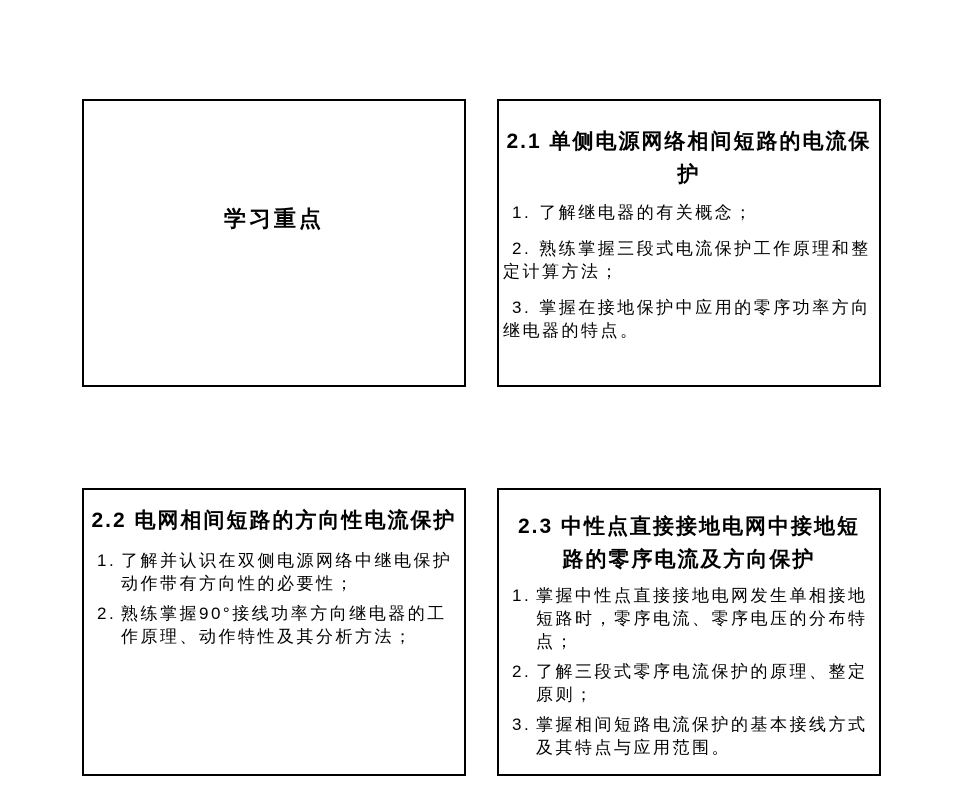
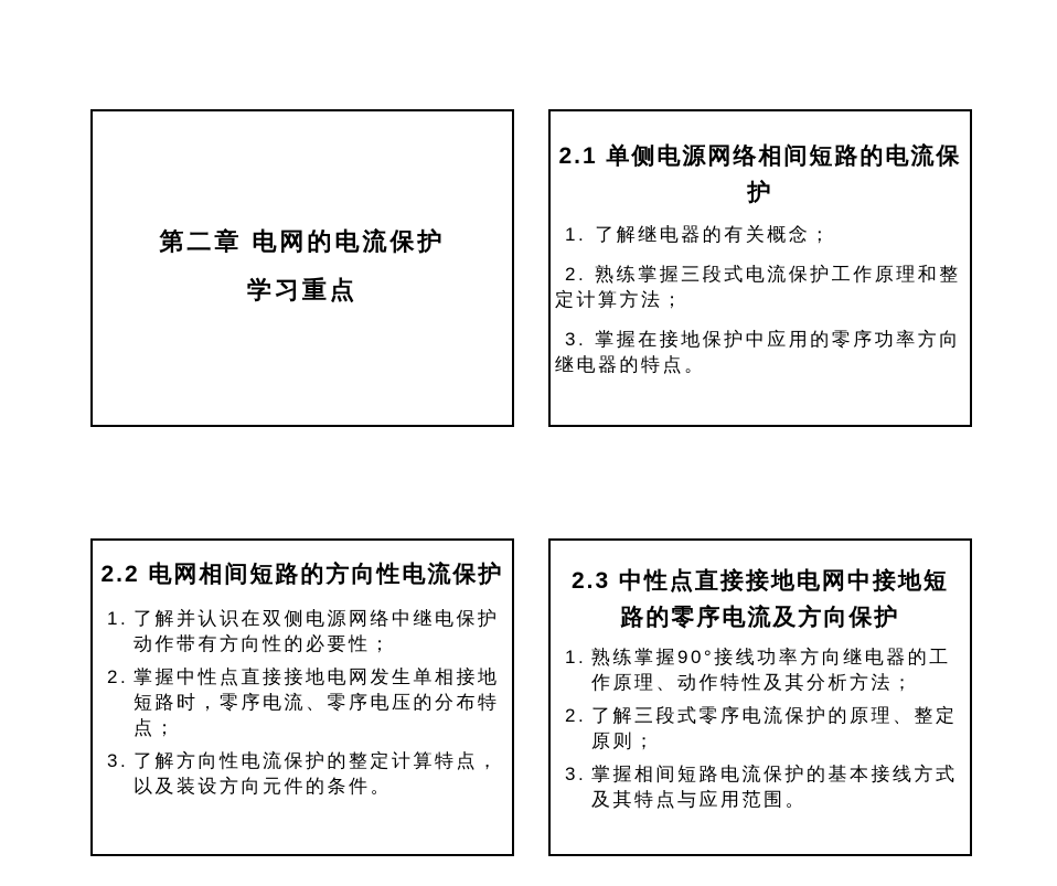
+ 第二章 电网的电流保护
  学习重点
  2.1 单侧电源网络相间短路的电流保护
  1. 了解继电器的有关概念；
  2. 熟练掌握三段式电流保护工作原理和整定计算方法；
  3. 掌握在接地保护中应用的零序功率方向继电器的特点。
  2.2 电网相间短路的方向性电流保护
  1. 了解并认识在双侧电源网络中继电保护动作带有方向性的必要性；
- 2. 熟练掌握90°接线功率方向继电器的工作原理、动作特性及其分析方法；
+ 2. 掌握中性点直接接地电网发生单相接地短路时，零序电流、零序电压的分布特点；
+ 3. 了解方向性电流保护的整定计算特点，以及装设方向元件的条件。
  2.3 中性点直接接地电网中接地短路的零序电流及方向保护
- 1. 掌握中性点直接接地电网发生单相接地短路时，零序电流、零序电压的分布特点；
+ 1. 熟练掌握90°接线功率方向继电器的工作原理、动作特性及其分析方法；
  2. 了解三段式零序电流保护的原理、整定原则；
  3. 掌握相间短路电流保护的基本接线方式及其特点与应用范围。
